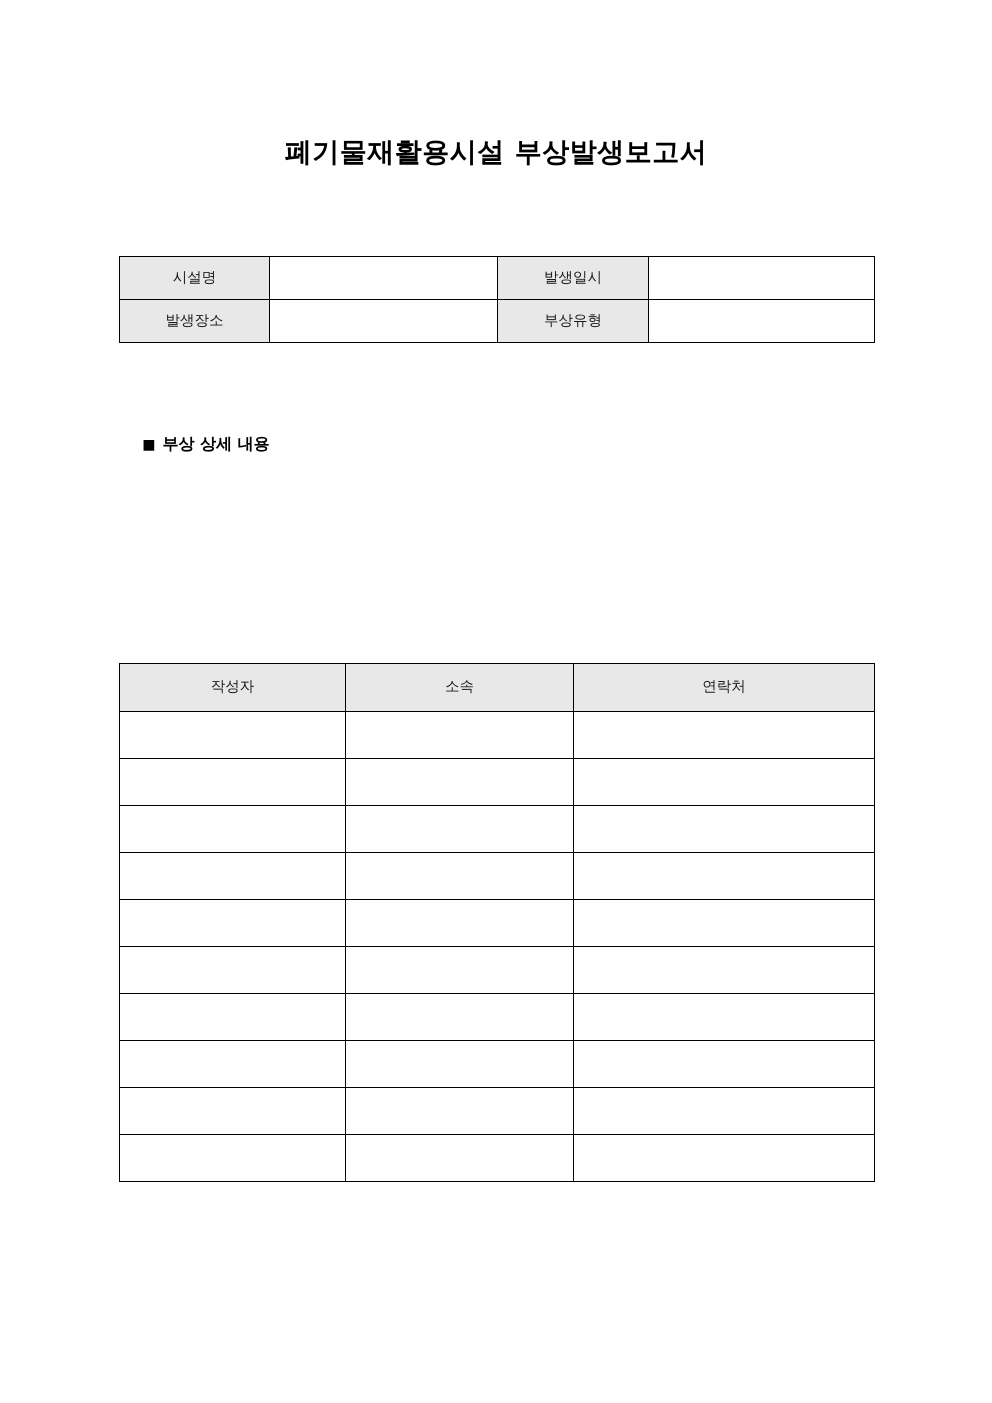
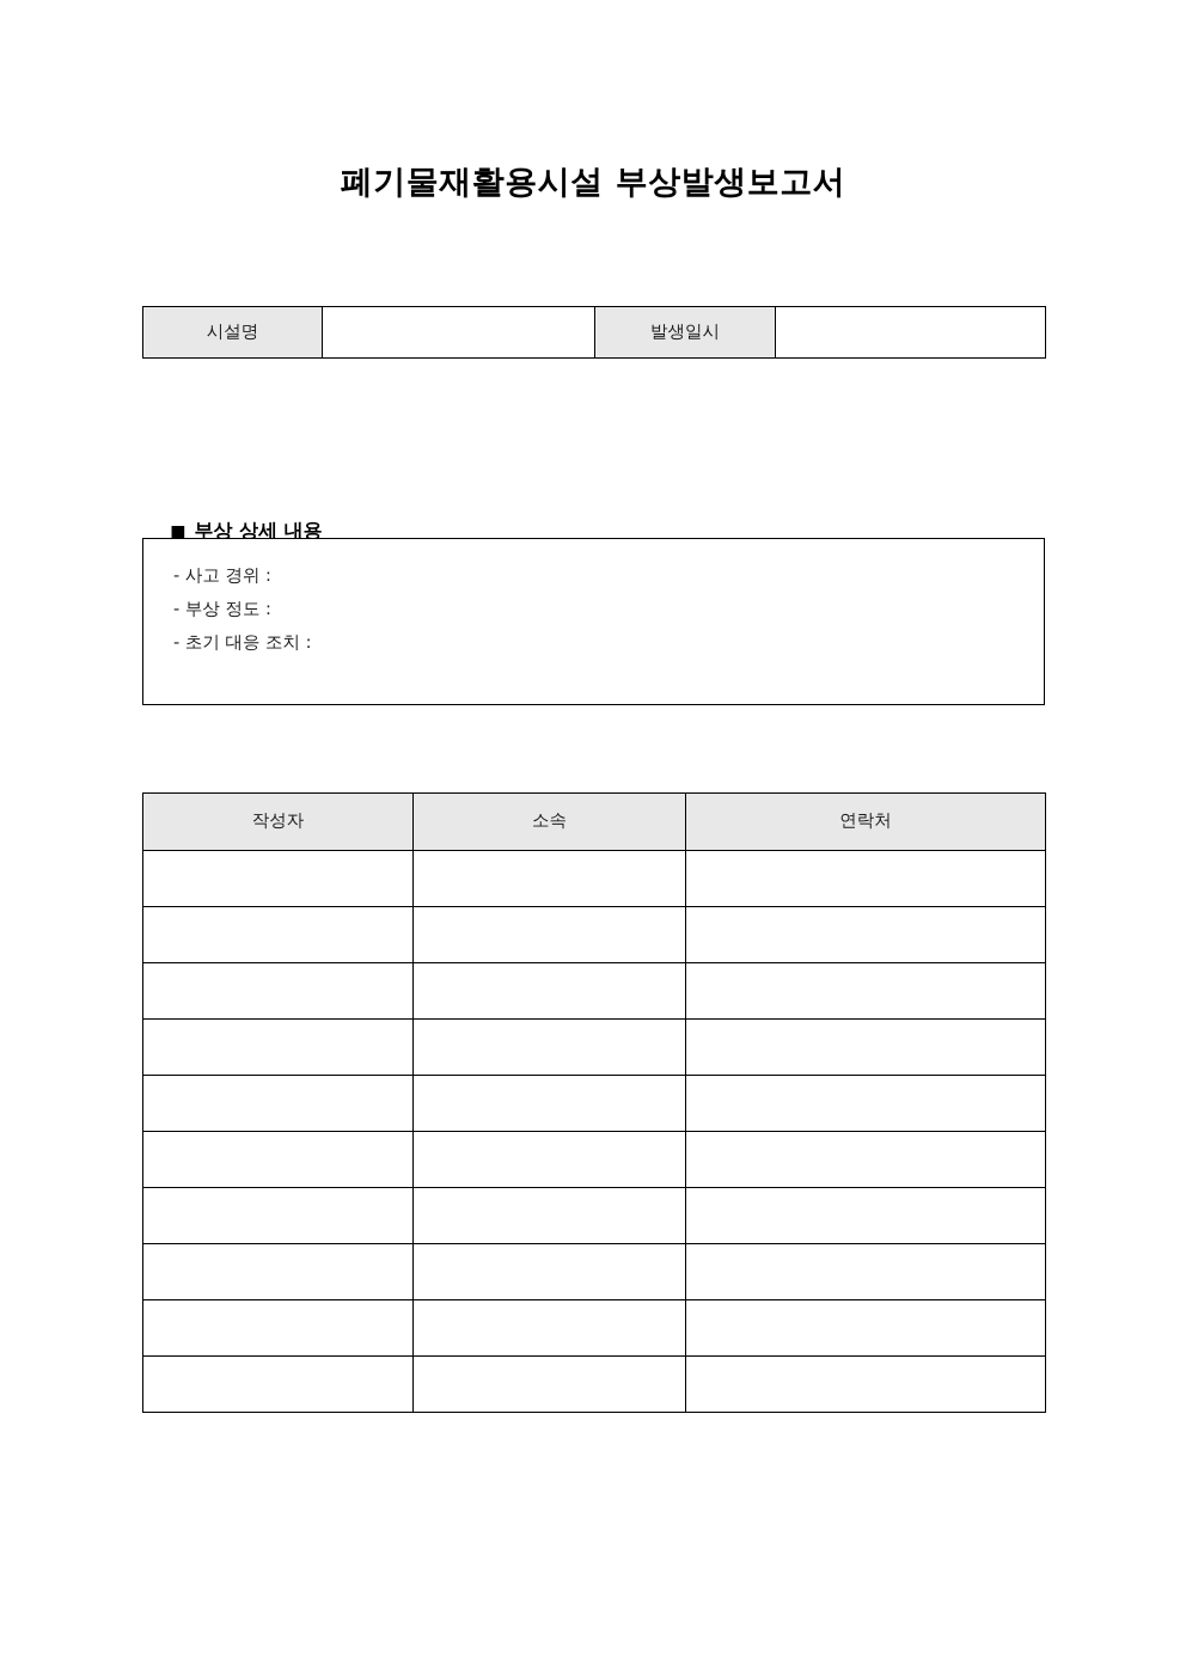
  폐기물재활용시설 부상발생보고서
  시설명		발생일시
- 발생장소		부상유형
  ■ 부상 상세 내용
+ - 사고 경위 :
+ - 부상 정도 :
+ - 초기 대응 조치 :
  작성자	소속	연락처
